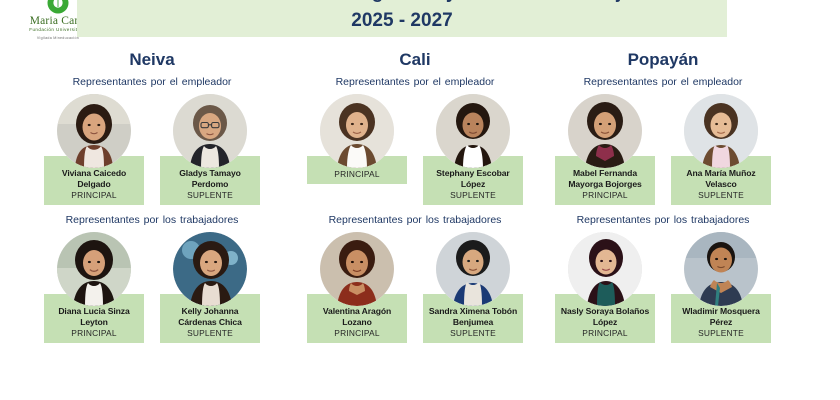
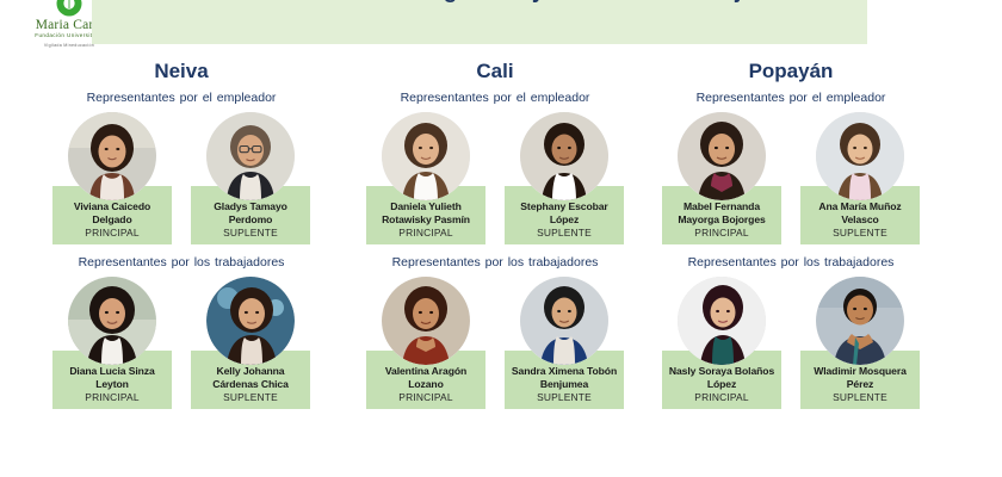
  Maria Ca
- 2025 - 2027
  Neiva
  Representantes por el empleador
  Viviana Caicedo Delgado
  PRINCIPAL
  Gladys Tamayo Perdomo
  SUPLENTE
  Representantes por los trabajadores
  Diana Lucia Sinza Leyton
  PRINCIPAL
  Kelly Johanna Cárdenas Chica
  SUPLENTE
  Cali
  Representantes por el empleador
+ Daniela Yulieth Rotawisky Pasmín
  PRINCIPAL
  Stephany Escobar López
  SUPLENTE
  Representantes por los trabajadores
  Valentina Aragón Lozano
  PRINCIPAL
  Sandra Ximena Tobón Benjumea
  SUPLENTE
  Popayán
  Representantes por el empleador
  Mabel Fernanda Mayorga Bojorges
  PRINCIPAL
  Ana María Muñoz Velasco
  SUPLENTE
  Representantes por los trabajadores
  Nasly Soraya Bolaños López
  PRINCIPAL
  Wladimir Mosquera Pérez
  SUPLENTE
